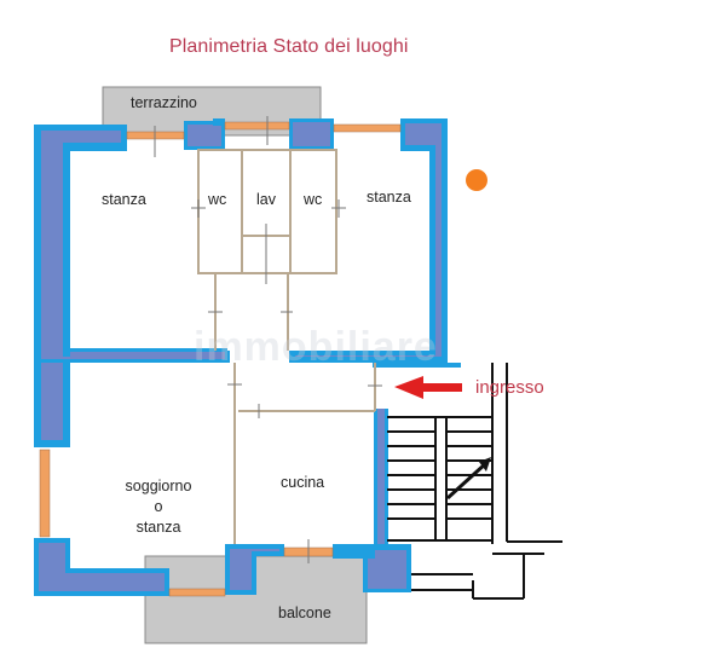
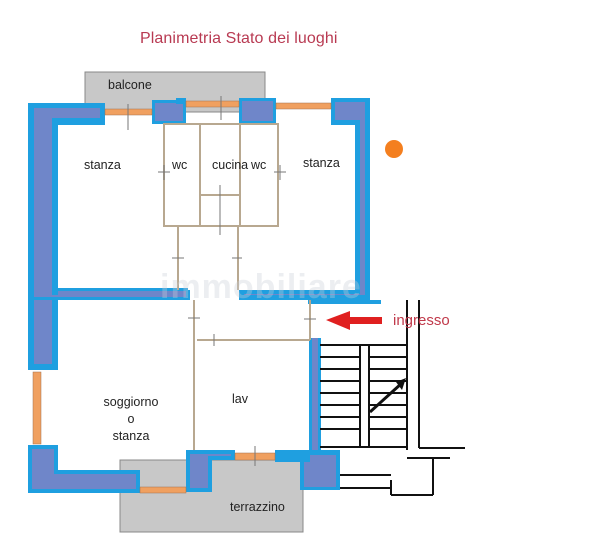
  immobiliare
  Planimetria Stato dei luoghi
  ingresso
- terrazzino
+ balcone
  stanza
  wc
- lav
+ cucina
  wc
  stanza
  soggiorno
  o
  stanza
- cucina
+ lav
- balcone
+ terrazzino
